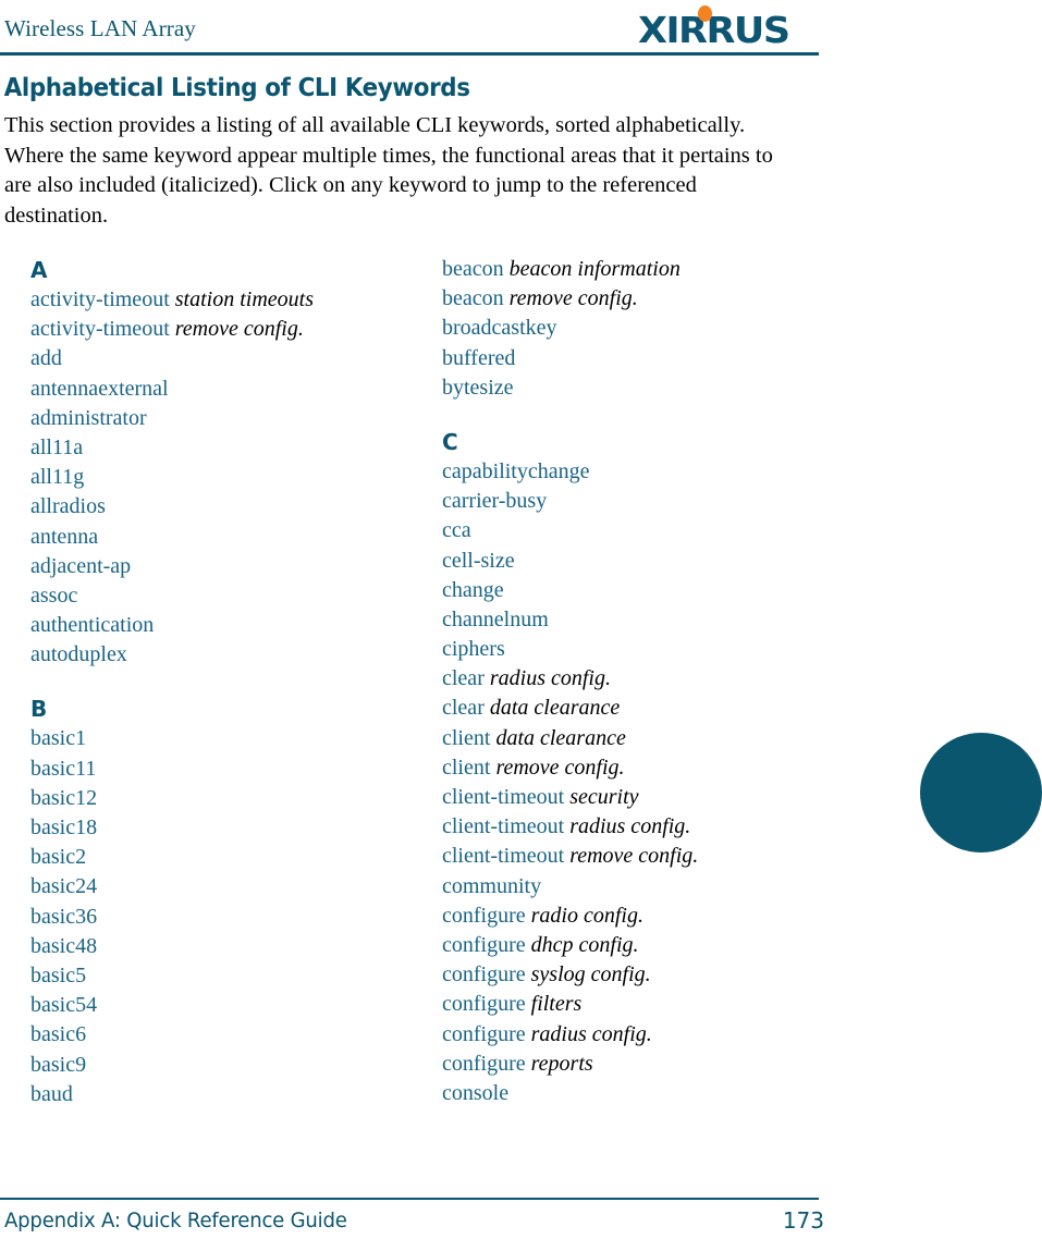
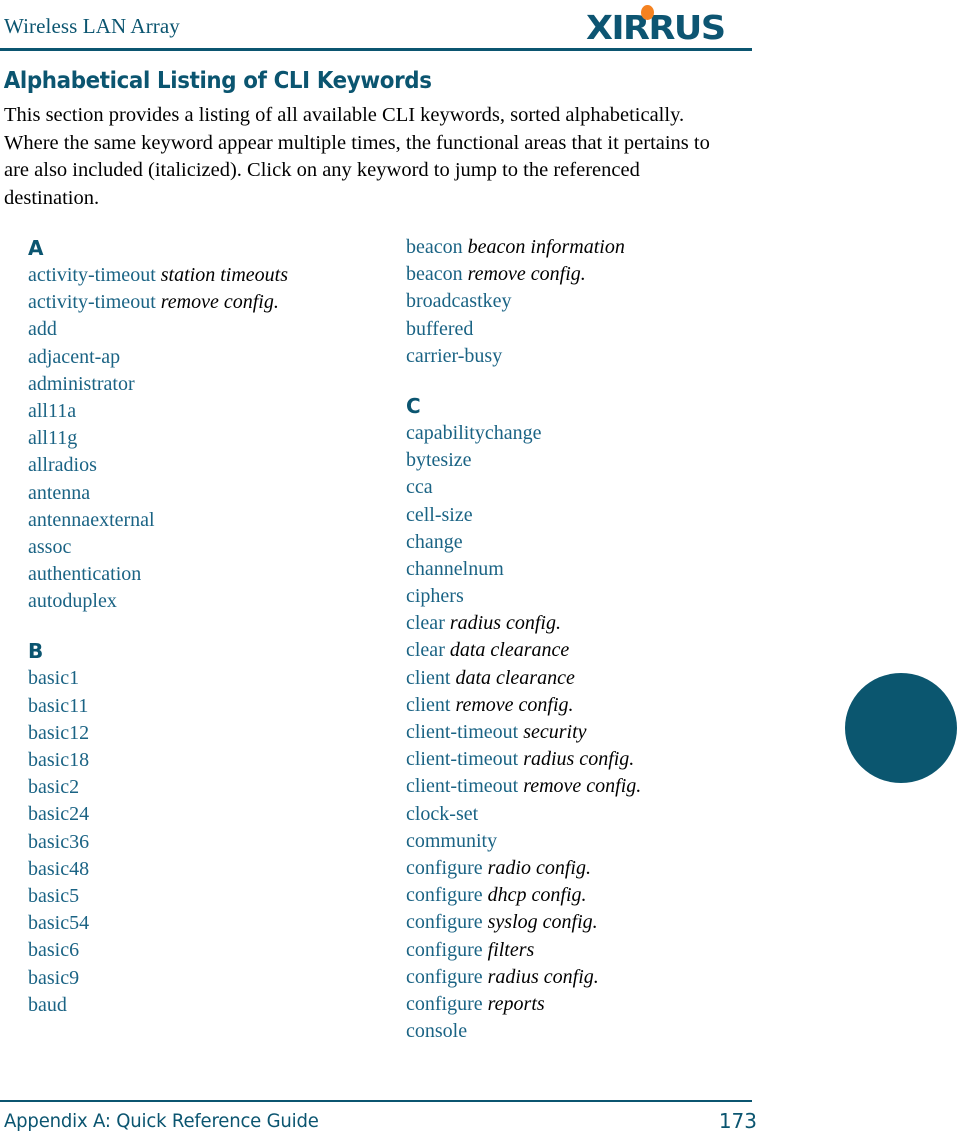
  Wireless LAN Array
  XIRRUS
  Alphabetical Listing of CLI Keywords
  This section provides a listing of all available CLI keywords, sorted alphabetically. Where the same keyword appear multiple times, the functional areas that it pertains to are also included (italicized). Click on any keyword to jump to the referenced destination.
  A
  activity-timeout station timeouts
  activity-timeout remove config.
  add
- antennaexternal
+ adjacent-ap
  administrator
  all11a
  all11g
  allradios
  antenna
- adjacent-ap
+ antennaexternal
  assoc
  authentication
  autoduplex
  B
  basic1
  basic11
  basic12
  basic18
  basic2
  basic24
  basic36
  basic48
  basic5
  basic54
  basic6
  basic9
  baud
  beacon beacon information
  beacon remove config.
  broadcastkey
  buffered
- bytesize
+ carrier-busy
  C
  capabilitychange
- carrier-busy
+ bytesize
  cca
  cell-size
  change
  channelnum
  ciphers
  clear radius config.
  clear data clearance
  client data clearance
  client remove config.
  client-timeout security
  client-timeout radius config.
  client-timeout remove config.
+ clock-set
  community
  configure radio config.
  configure dhcp config.
  configure syslog config.
  configure filters
  configure radius config.
  configure reports
  console
  Appendix A: Quick Reference Guide
  173
